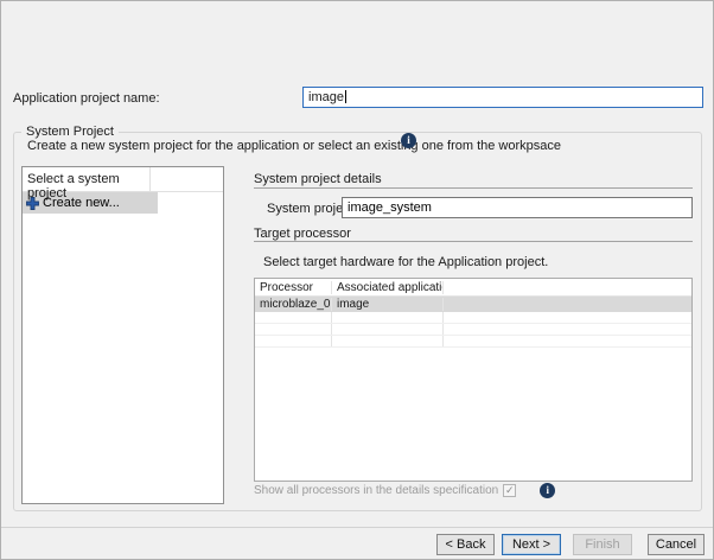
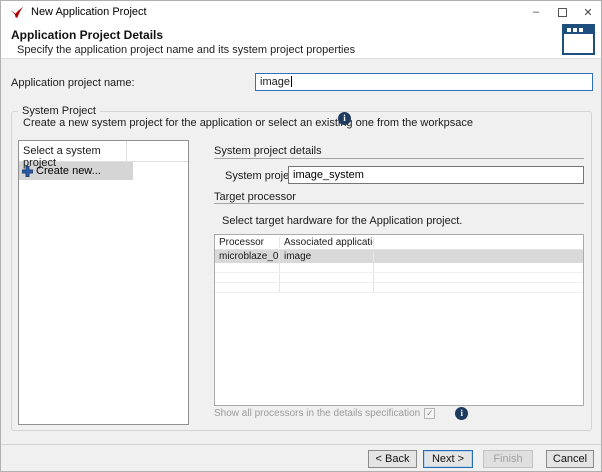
+ New Application Project
+ –
+ ✕
+ Application Project Details
+ Specify the application project name and its system project properties
  Application project name:
  image
  System Project
  Create a new system project for the application or select an existg one from the workpsace
  i
  Select a system project
  Create new...
  System project details
  image_system
  Target processor
  Select target hardware for the Application project.
  Processor
  Associated applicati
  microblaze_0
  image
  Show all processors in the details specification
  ✓
  i
  < Back
  Next >
  Finish
  Cancel
